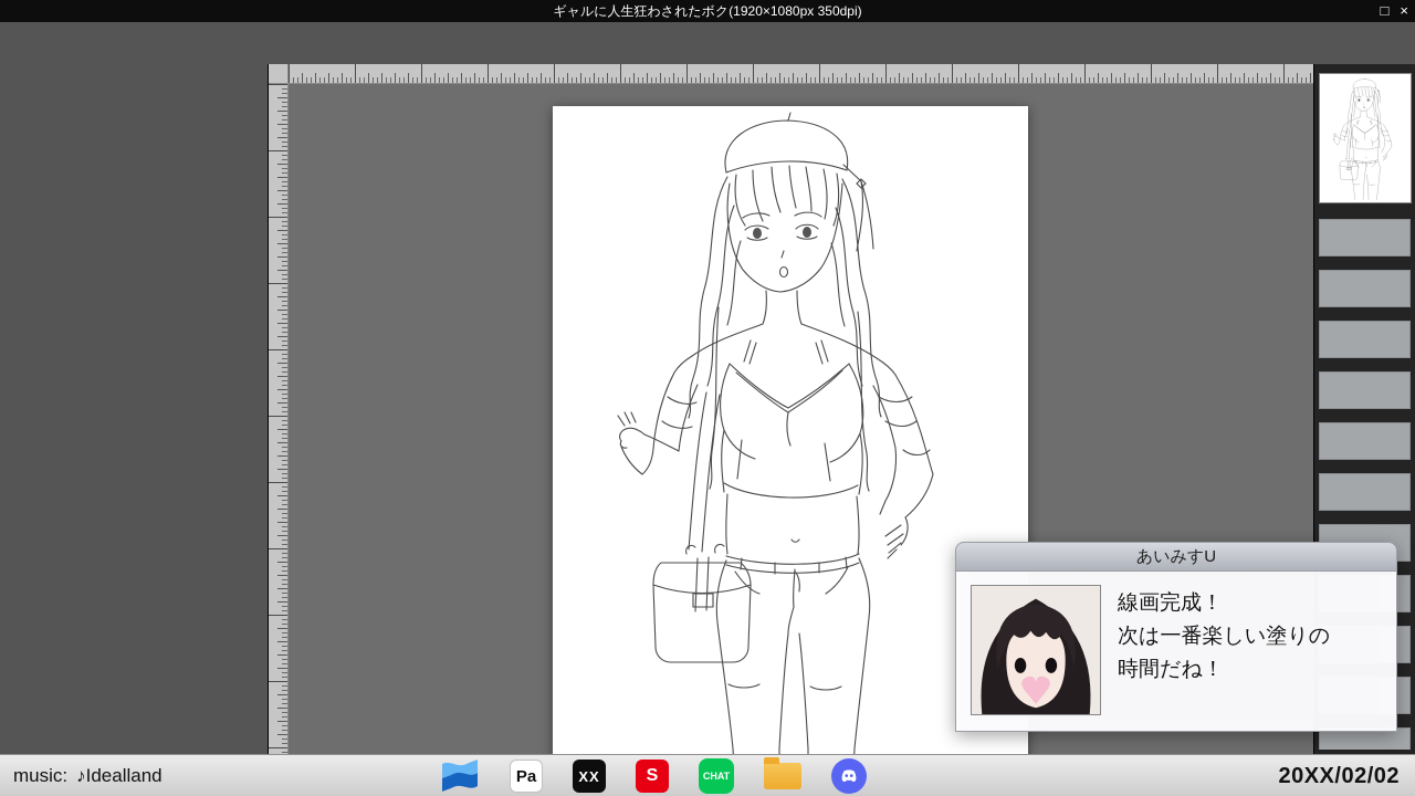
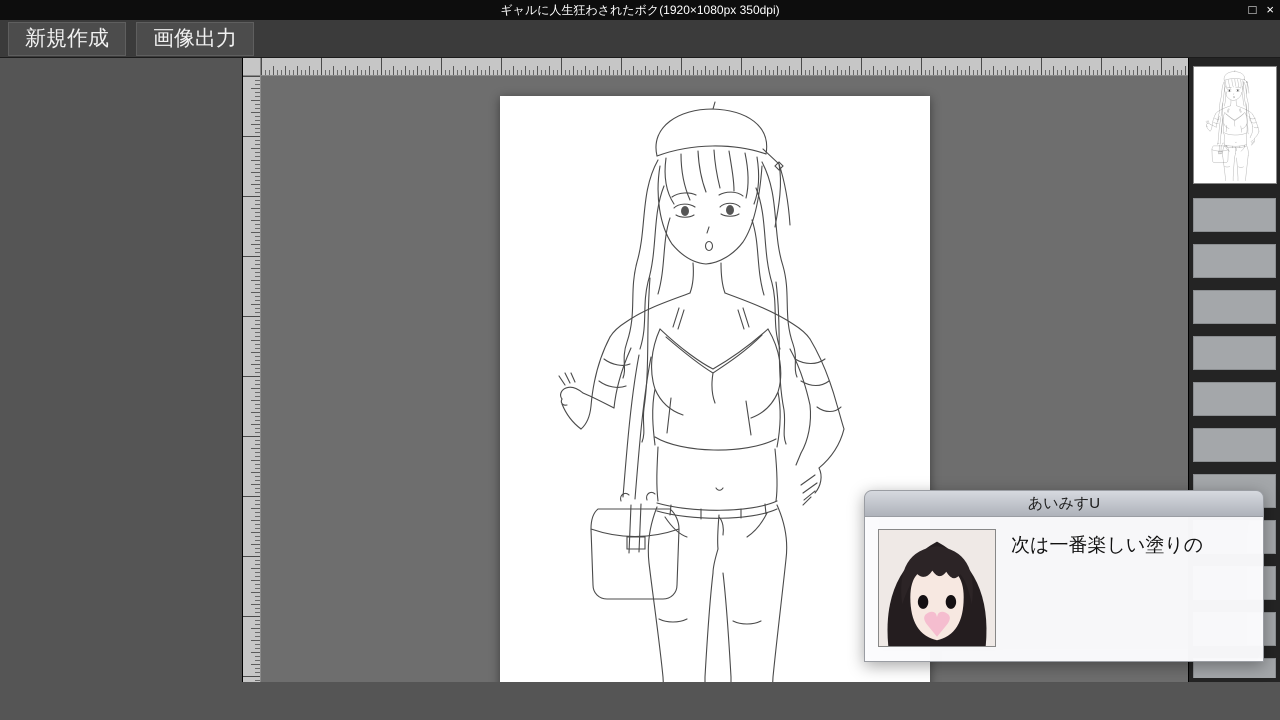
  ギャルに人生狂わされたボク(1920×1080px 350dpi)
  □
  ×
+ 新規作成
+ 画像出力
  あいみすU
- 線画完成！
  次は一番楽しい塗りの
- 時間だね！
- music:
- ♪Idealland
- Pa
- XX
- S
- CHAT
- 20XX/02/02
